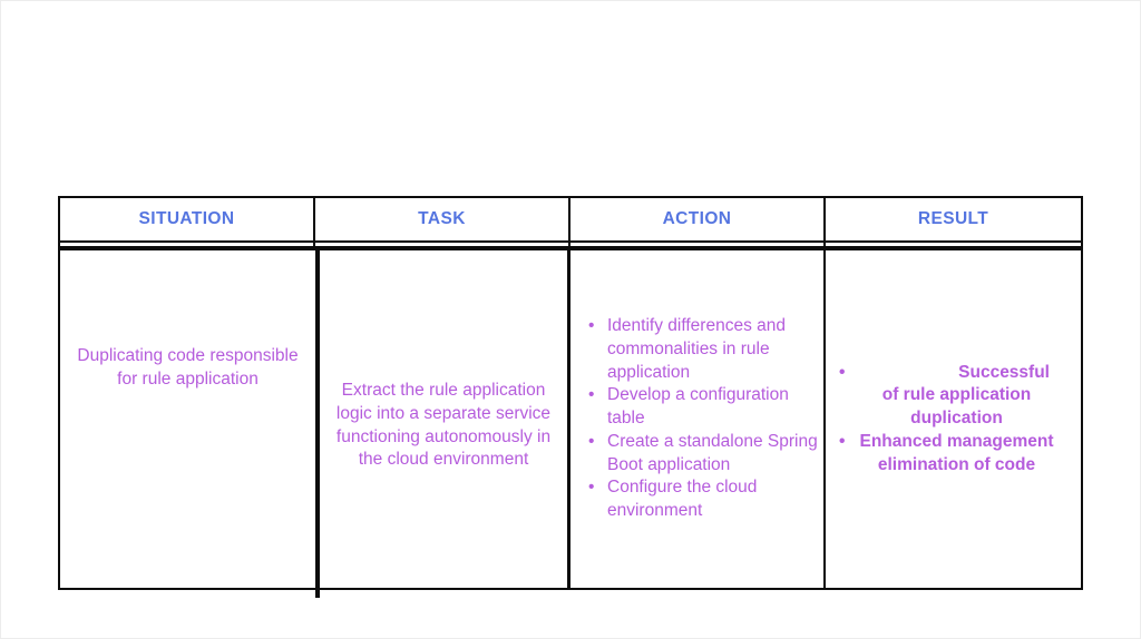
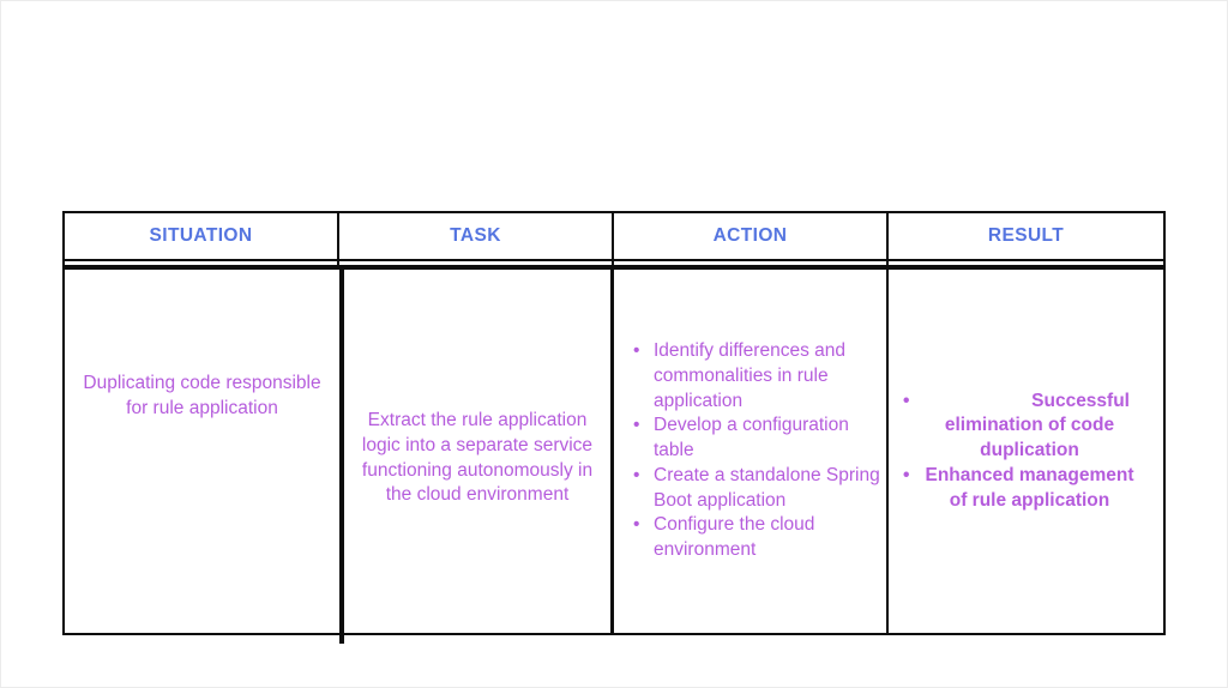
  SITUATION
  TASK
  ACTION
  RESULT
  Duplicating code responsible
  for rule application
  Extract the rule application
  logic into a separate service
  functioning autonomously in
  the cloud environment
  •
  Identify differences and
  commonalities in rule
  application
  •
  Develop a configuration
  table
  •
  Create a standalone Spring
  Boot application
  •
  Configure the cloud
  environment
  •
  Successful
- of rule application
+ elimination of code
  duplication
  •
  Enhanced management
- elimination of code
+ of rule application
